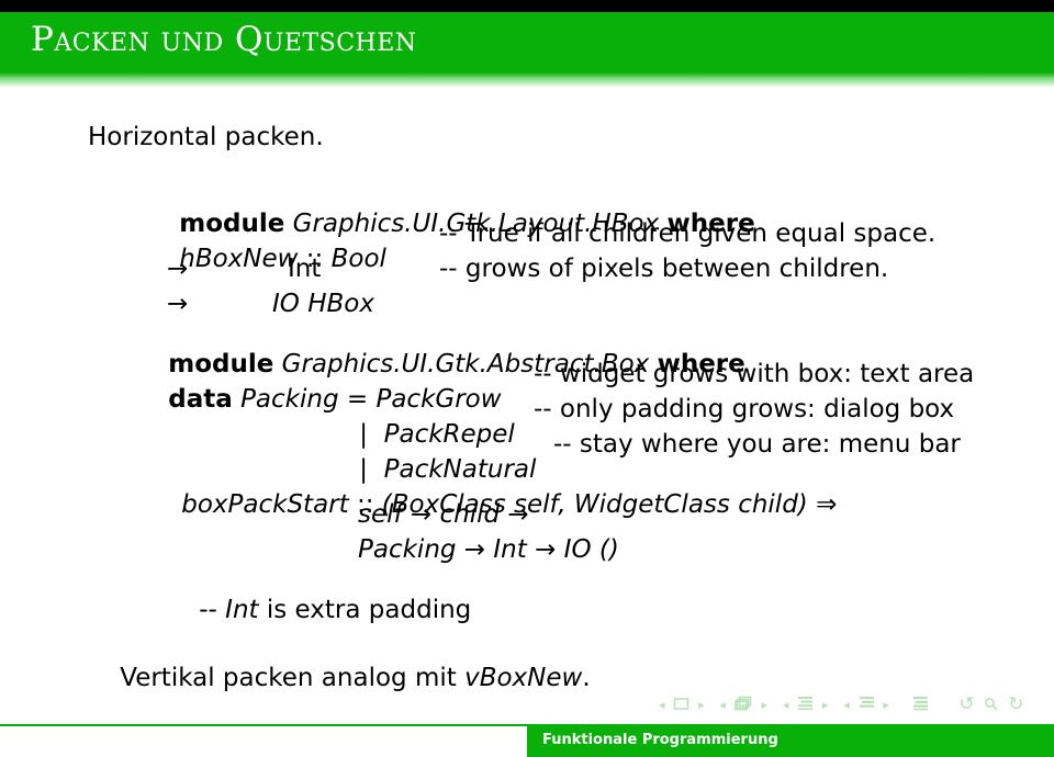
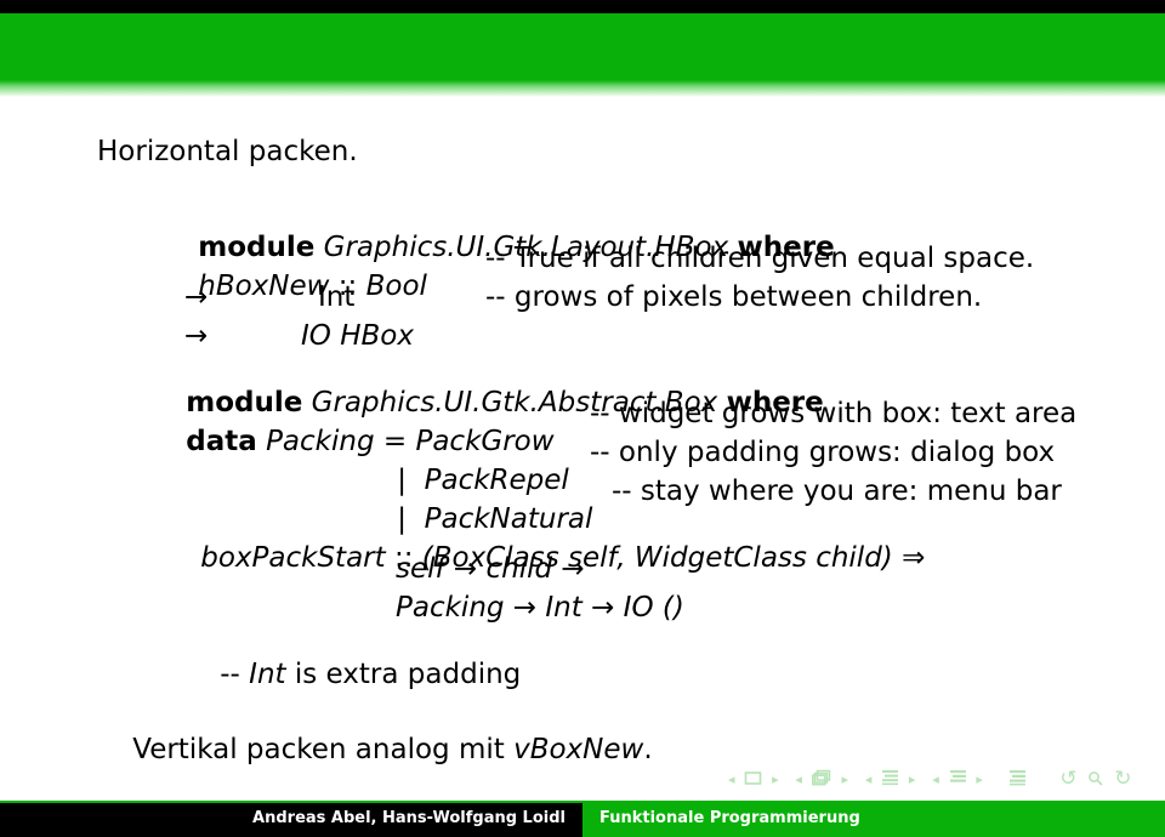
- Packen und Quetschen
  Horizontal packen.
  module Graphics.UI.Gtk.Layout.HBox where
  hBoxNew :: Bool
  -- True if all children given equal space.
  →
  Int
  -- grows of pixels between children.
  →
  IO HBox
  module Graphics.UI.Gtk.Abstract.Box where
  data Packing = PackGrow
  -- widget grows with box: text area
  | PackRepel
  -- only padding grows: dialog box
  | PackNatural
  -- stay where you are: menu bar
  boxPackStart :: (BoxClass self, WidgetClass child) ⇒
  self → child →
  Packing → Int → IO ()
  -- Int is extra padding
  Vertikal packen analog mit vBoxNew.
  ◂ ▸ ◂ ▸ ◂ ▸ ◂ ▸ ↺ ↻
+ Andreas Abel, Hans-Wolfgang Loidl
  Funktionale Programmierung
